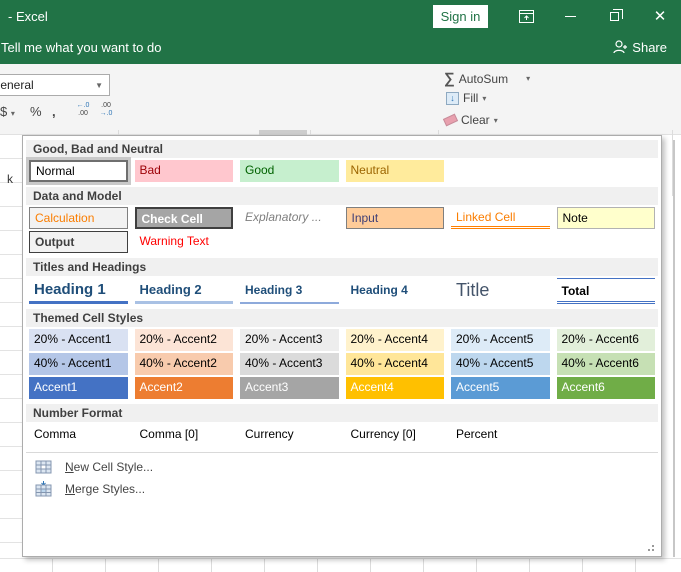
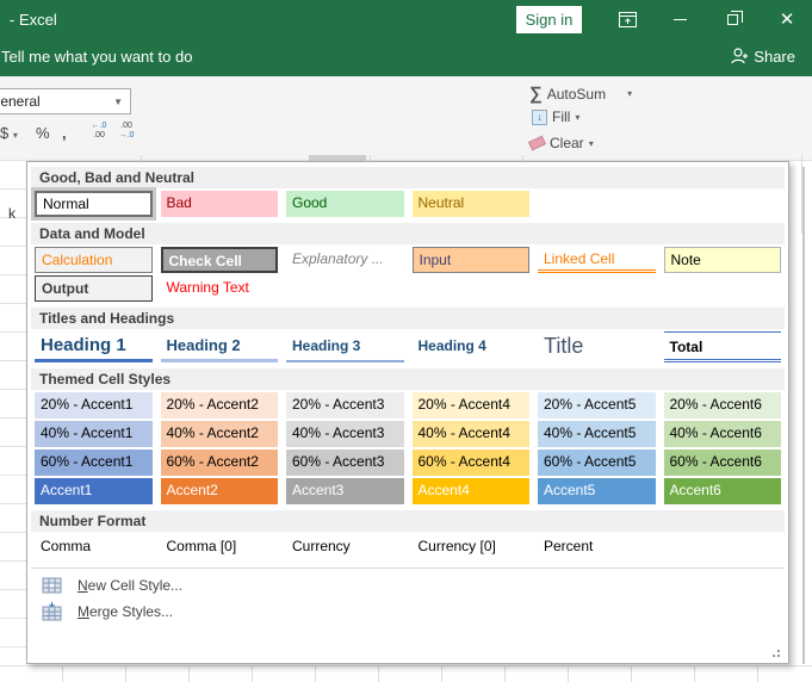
  - Excel
  Sign in
  ✕
  Tell me what you want to do
  Share
  eneral
  ▼
  $ ▾
  %
  ,
  ∑
  AutoSum
  ▾
  ↓
  Fill
  ▾
  Clear
  ▾
  k
  Good, Bad and Neutral
  Normal
  Bad
  Good
  Neutral
  Data and Model
  Calculation
  Check Cell
  Explanatory ...
  Input
  Linked Cell
  Note
  Output
  Warning Text
  Titles and Headings
  Heading 1
  Heading 2
  Heading 3
  Heading 4
  Title
  Total
  Themed Cell Styles
  20% - Accent1
  20% - Accent2
  20% - Accent3
  20% - Accent4
  20% - Accent5
  20% - Accent6
  40% - Accent1
  40% - Accent2
  40% - Accent3
  40% - Accent4
  40% - Accent5
  40% - Accent6
+ 60% - Accent1
+ 60% - Accent2
+ 60% - Accent3
+ 60% - Accent4
+ 60% - Accent5
+ 60% - Accent6
  Accent1
  Accent2
  Accent3
  Accent4
  Accent5
  Accent6
  Number Format
  Comma
  Comma [0]
  Currency
  Currency [0]
  Percent
  New Cell Style...
  Merge Styles...
